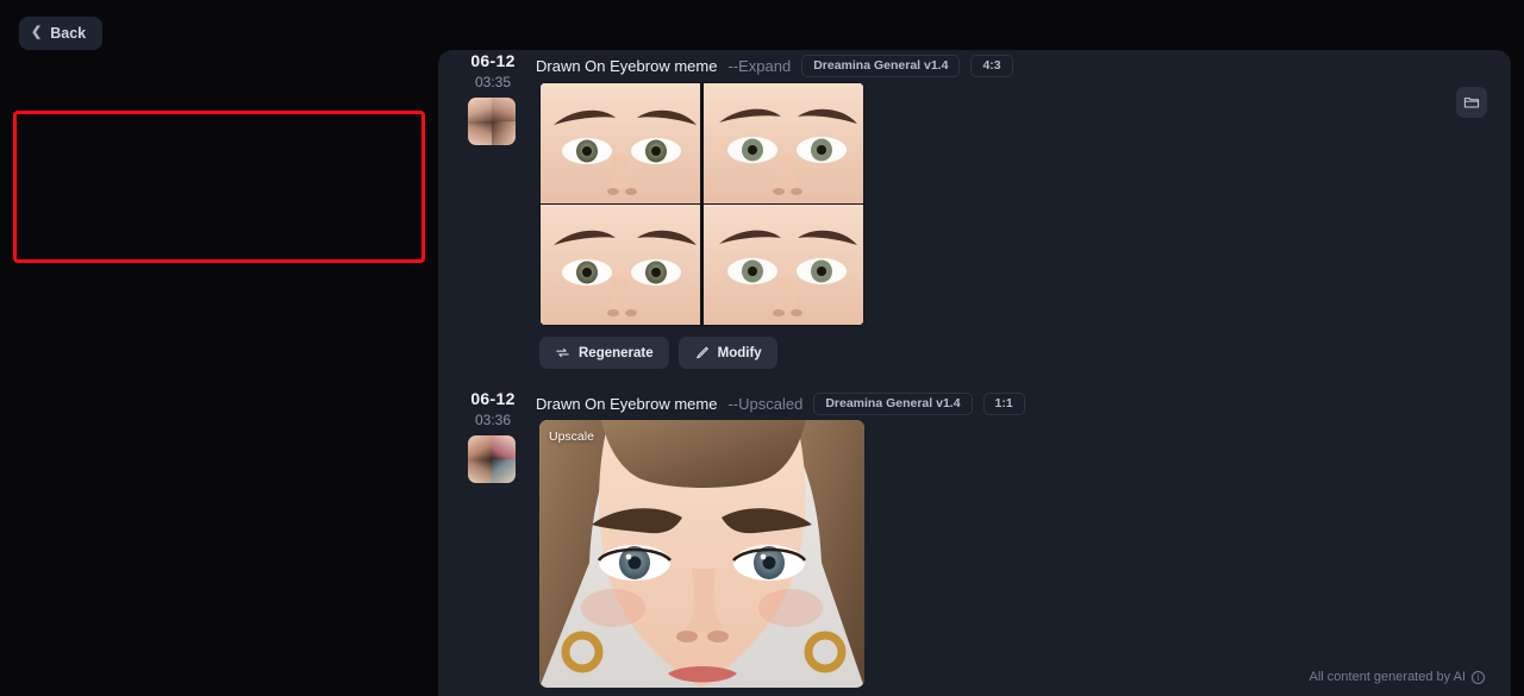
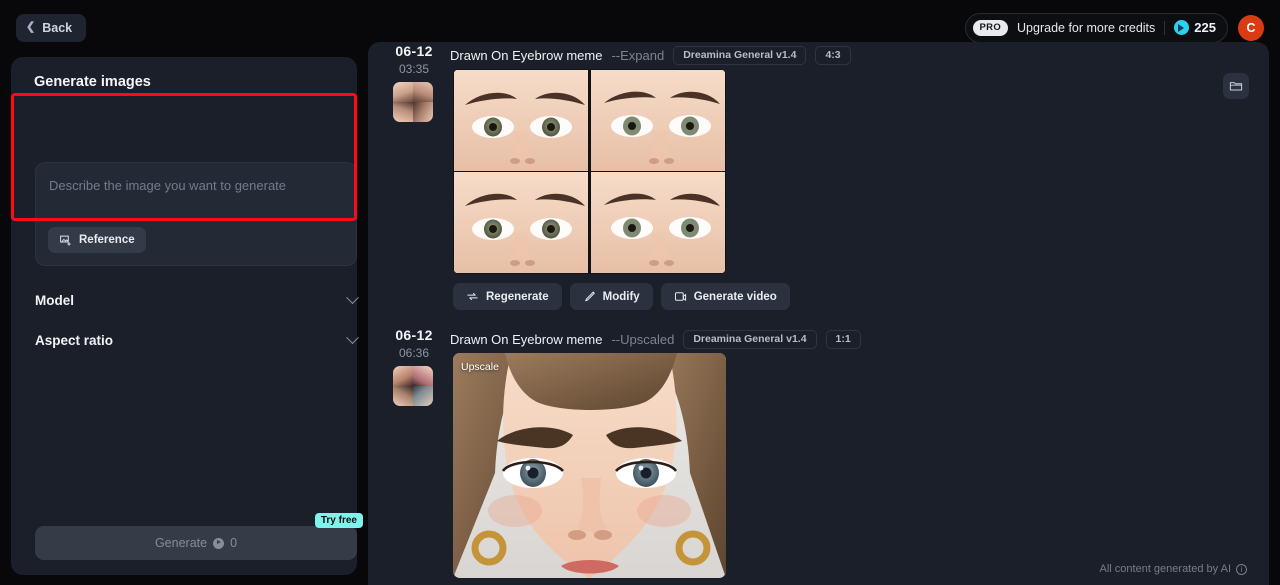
  ❮
  Back
+ PRO
+ Upgrade for more credits
+ 225
+ C
+ Generate images
+ Describe the image you want to generate
+ Reference
+ Model
+ Aspect ratio
+ Try free
+ Generate
+ 0
  06-12
  03:35
  Drawn On Eyebrow meme
  --Expand
  Dreamina General v1.4
  4:3
  Regenerate
  Modify
+ Generate video
  06-12
- 03:36
+ 06:36
  Drawn On Eyebrow meme
  --Upscaled
  Dreamina General v1.4
  1:1
  Upscale
  All content generated by AI
  i
